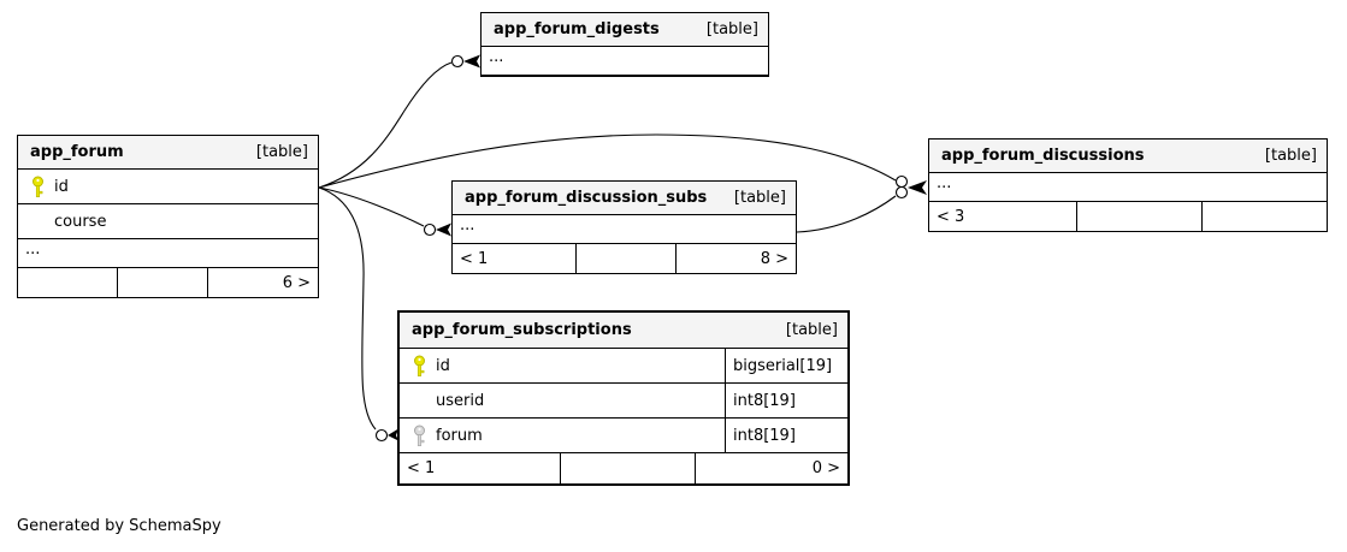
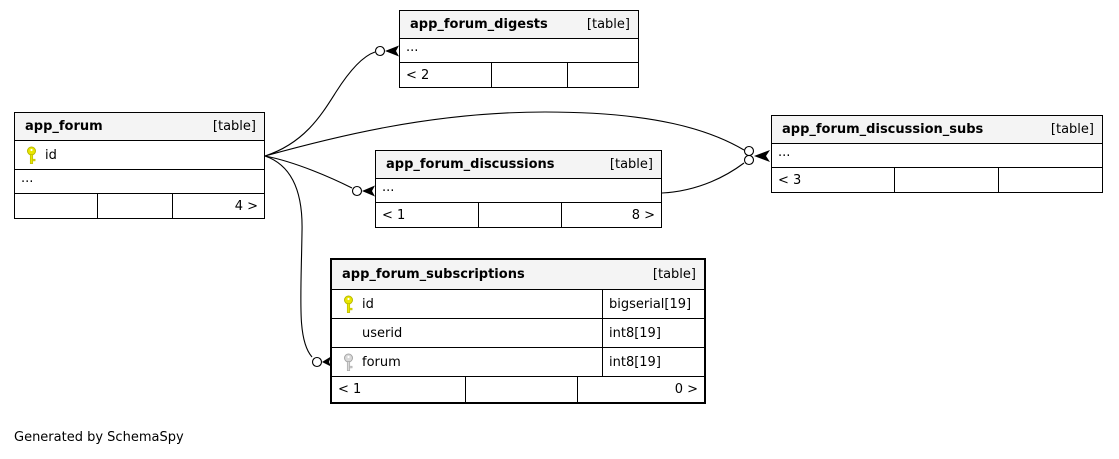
  app_forum
  [table]
  id
- course
  ...
- 6 >
+ 4 >
  app_forum_digests
  [table]
  ...
+ < 2
- app_forum_discussion_subs
+ app_forum_discussions
  [table]
  ...
  < 1
  8 >
- app_forum_discussions
+ app_forum_discussion_subs
  [table]
  ...
  < 3
  app_forum_subscriptions
  [table]
  id
  bigserial[19]
  userid
  int8[19]
  forum
  int8[19]
  < 1
  0 >
  Generated by SchemaSpy
